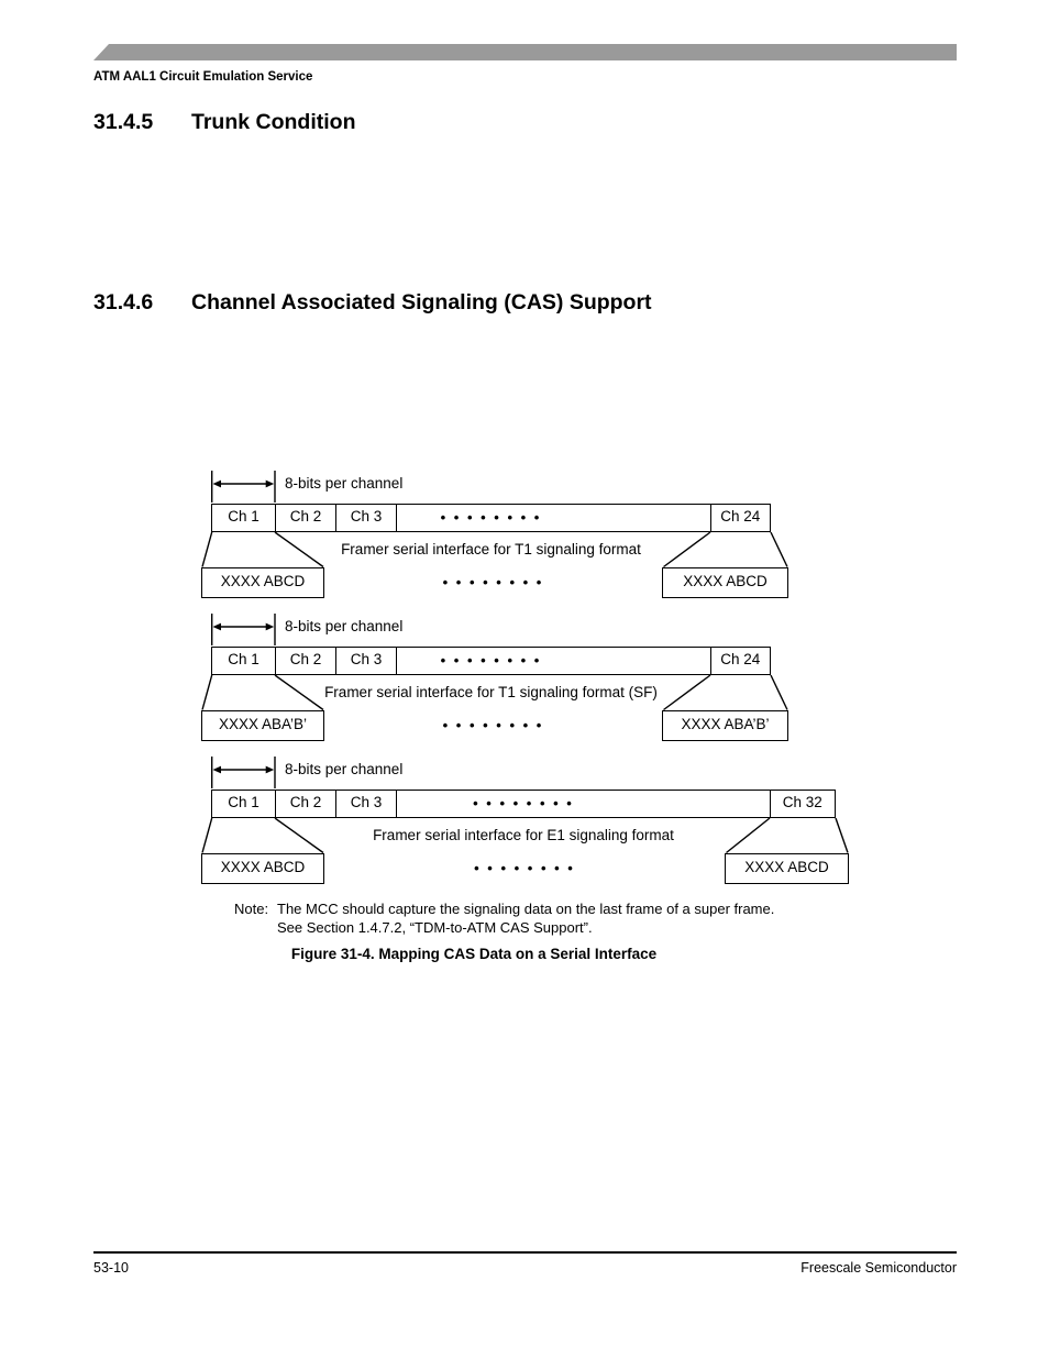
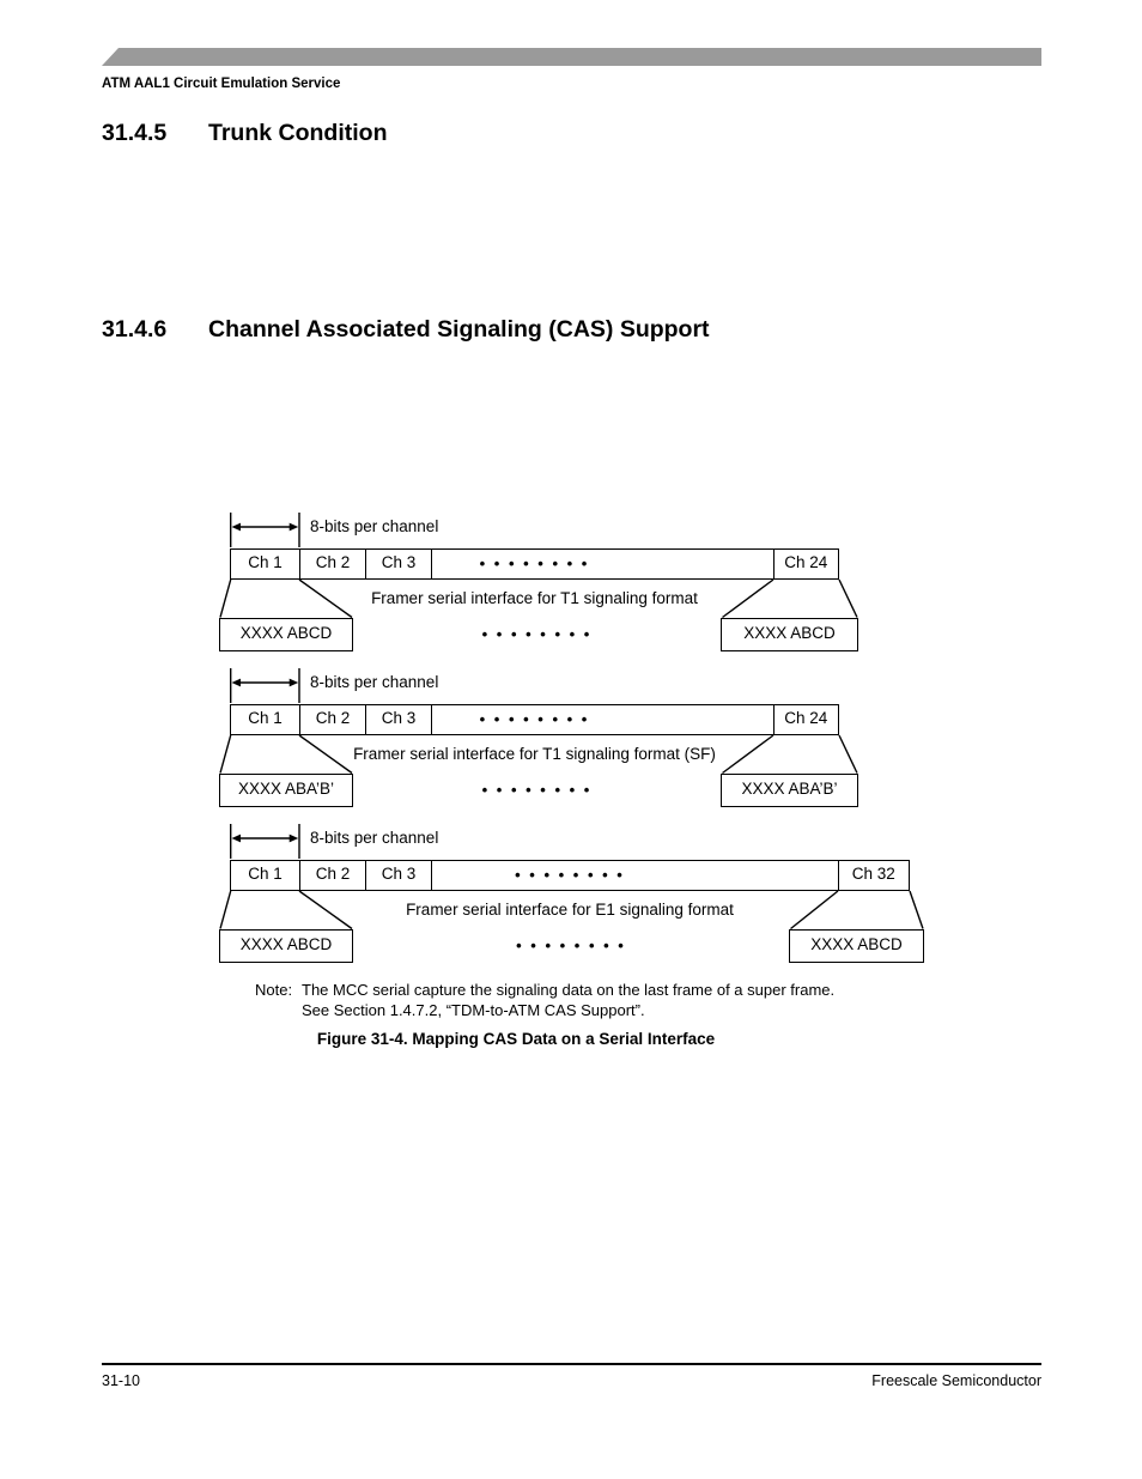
  ATM AAL1 Circuit Emulation Service
  31.4.5 Trunk Condition
  31.4.6 Channel Associated Signaling (CAS) Support
  8-bits per channel
  Ch 1
  Ch 2
  Ch 3
  Ch 24
  • • • • • • • •
  Framer serial interface for T1 signaling format
  XXXX ABCD
  • • • • • • • •
  XXXX ABCD
  8-bits per channel
  Ch 1
  Ch 2
  Ch 3
  Ch 24
  • • • • • • • •
  Framer serial interface for T1 signaling format (SF)
  XXXX ABA’B’
  • • • • • • • •
  XXXX ABA’B’
  8-bits per channel
  Ch 1
  Ch 2
  Ch 3
  Ch 32
  • • • • • • • •
  Framer serial interface for E1 signaling format
  XXXX ABCD
  • • • • • • • •
  XXXX ABCD
  Note:
- The MCC should capture the signaling data on the last frame of a super frame.
+ The MCC serial capture the signaling data on the last frame of a super frame.
  See Section 1.4.7.2, “TDM-to-ATM CAS Support”.
  Figure 31-4. Mapping CAS Data on a Serial Interface
- 53-10
+ 31-10
  Freescale Semiconductor
